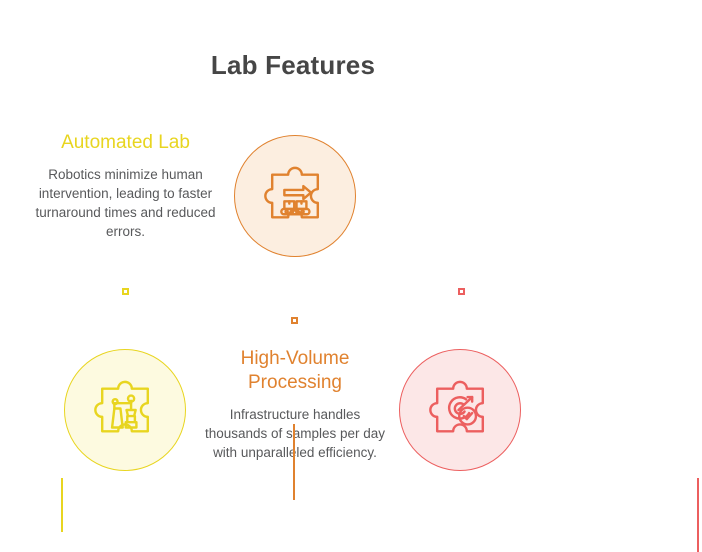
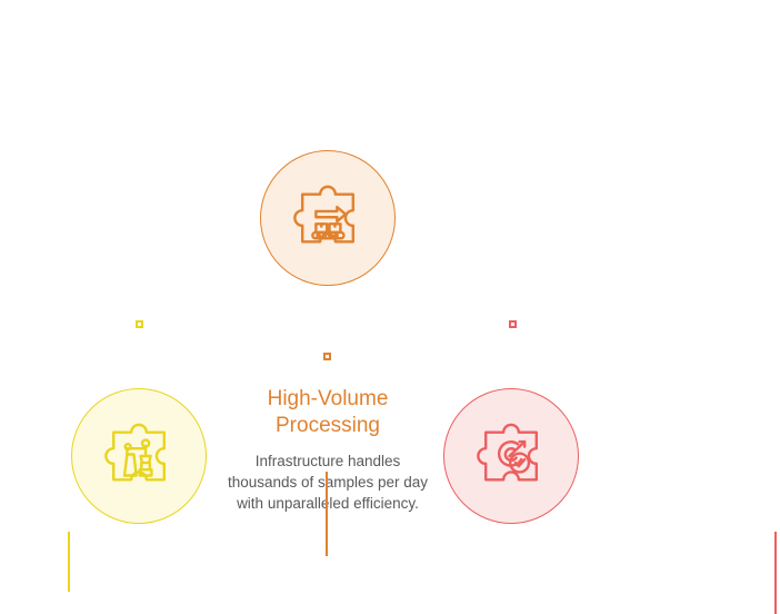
- Lab Features
- Automated Lab
- Robotics minimize human intervention, leading to faster turnaround times and reduced errors.
  High-Volume Processing
  Infrastructure handles thousands of samples per day with unparallled efficiency.
